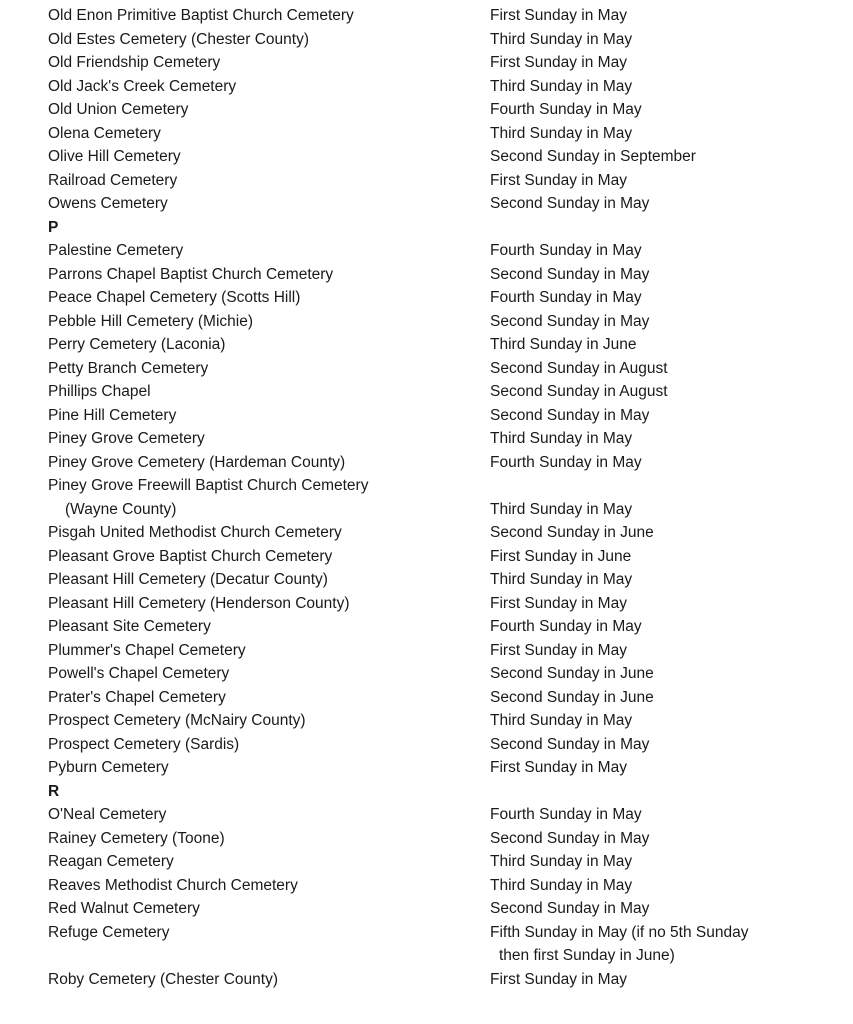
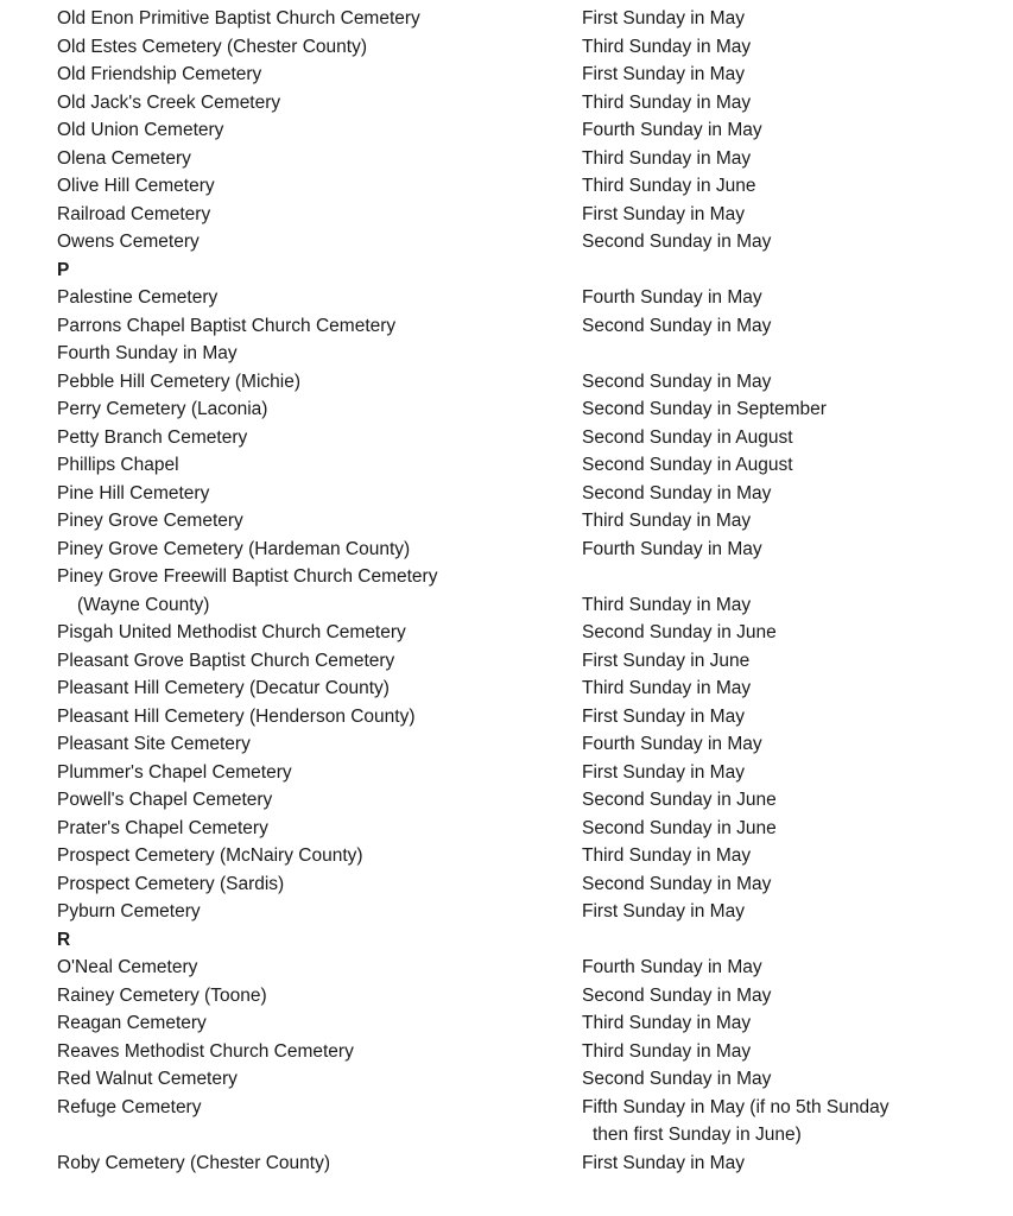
  Old Enon Primitive Baptist Church Cemetery
  First Sunday in May
  Old Estes Cemetery (Chester County)
  Third Sunday in May
  Old Friendship Cemetery
  First Sunday in May
  Old Jack's Creek Cemetery
  Third Sunday in May
  Old Union Cemetery
  Fourth Sunday in May
  Olena Cemetery
  Third Sunday in May
  Olive Hill Cemetery
- Second Sunday in September
+ Third Sunday in June
  Railroad Cemetery
  First Sunday in May
  Owens Cemetery
  Second Sunday in May
  P
  Palestine Cemetery
  Fourth Sunday in May
  Parrons Chapel Baptist Church Cemetery
  Second Sunday in May
- Peace Chapel Cemetery (Scotts Hill)
  Fourth Sunday in May
  Pebble Hill Cemetery (Michie)
  Second Sunday in May
  Perry Cemetery (Laconia)
- Third Sunday in June
+ Second Sunday in September
  Petty Branch Cemetery
  Second Sunday in August
  Phillips Chapel
  Second Sunday in August
  Pine Hill Cemetery
  Second Sunday in May
  Piney Grove Cemetery
  Third Sunday in May
  Piney Grove Cemetery (Hardeman County)
  Fourth Sunday in May
  Piney Grove Freewill Baptist Church Cemetery
  (Wayne County)
  Third Sunday in May
  Pisgah United Methodist Church Cemetery
  Second Sunday in June
  Pleasant Grove Baptist Church Cemetery
  First Sunday in June
  Pleasant Hill Cemetery (Decatur County)
  Third Sunday in May
  Pleasant Hill Cemetery (Henderson County)
  First Sunday in May
  Pleasant Site Cemetery
  Fourth Sunday in May
  Plummer's Chapel Cemetery
  First Sunday in May
  Powell's Chapel Cemetery
  Second Sunday in June
  Prater's Chapel Cemetery
  Second Sunday in June
  Prospect Cemetery (McNairy County)
  Third Sunday in May
  Prospect Cemetery (Sardis)
  Second Sunday in May
  Pyburn Cemetery
  First Sunday in May
  R
  O'Neal Cemetery
  Fourth Sunday in May
  Rainey Cemetery (Toone)
  Second Sunday in May
  Reagan Cemetery
  Third Sunday in May
  Reaves Methodist Church Cemetery
  Third Sunday in May
  Red Walnut Cemetery
  Second Sunday in May
  Refuge Cemetery
  Fifth Sunday in May (if no 5th Sunday
  then first Sunday in June)
  Roby Cemetery (Chester County)
  First Sunday in May
